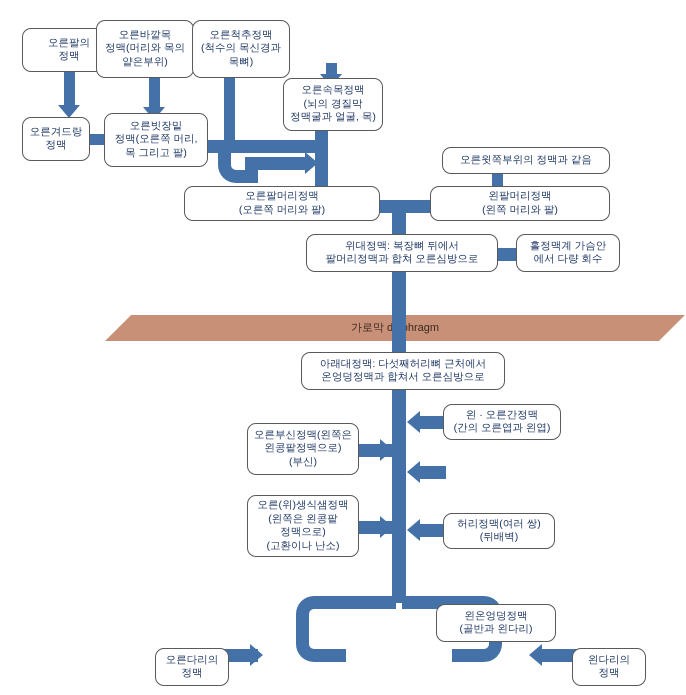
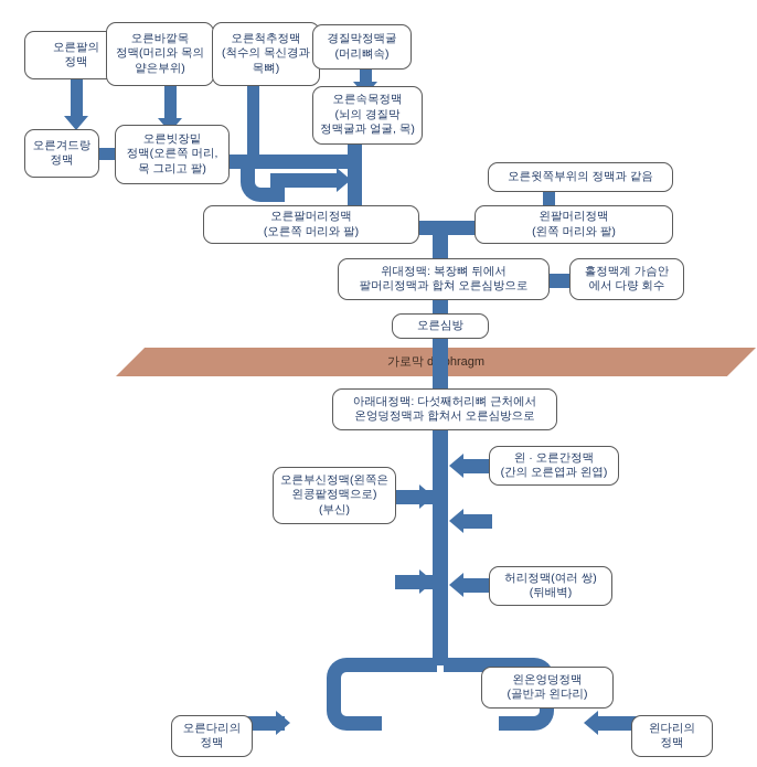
  가로막 dhragm
  오른팔의
  정맥
  오른바깥목
  정맥(머리와 목의
  얕은부위)
  오른척추정맥
  (척수의 목신경과
  목뼈)
+ 경질막정맥굴
+ (머리뼈속)
  오른속목정맥
  (뇌의 경질막
  정맥굴과 얼굴, 목)
  오른겨드랑
  정맥
  오른빗장밑
  정맥(오른쪽 머리,
  목 그리고 팔)
  오른윗쪽부위의 정맥과 같음
  오른팔머리정맥
  (오른쪽 머리와 팔)
  왼팔머리정맥
  (왼쪽 머리와 팔)
  위대정맥: 복장뼈 뒤에서
  팔머리정맥과 합쳐 오른심방으로
  홀정맥계 가슴안
  에서 다량 회수
+ 오른심방
  아래대정맥: 다섯째허리뼈 근처에서
  온엉덩정맥과 합쳐서 오른심방으로
  오른부신정맥(왼쪽은
  왼콩팥정맥으로)
  (부신)
- 오른(위)생식샘정맥
- (왼쪽은 왼콩팥
- 정맥으로)
- (고환이나 난소)
  왼 · 오른간정맥
  (간의 오른엽과 왼엽)
  허리정맥(여러 쌍)
  (뒤배벽)
  왼온엉덩정맥
  (골반과 왼다리)
  오른다리의
  정맥
  왼다리의
  정맥
